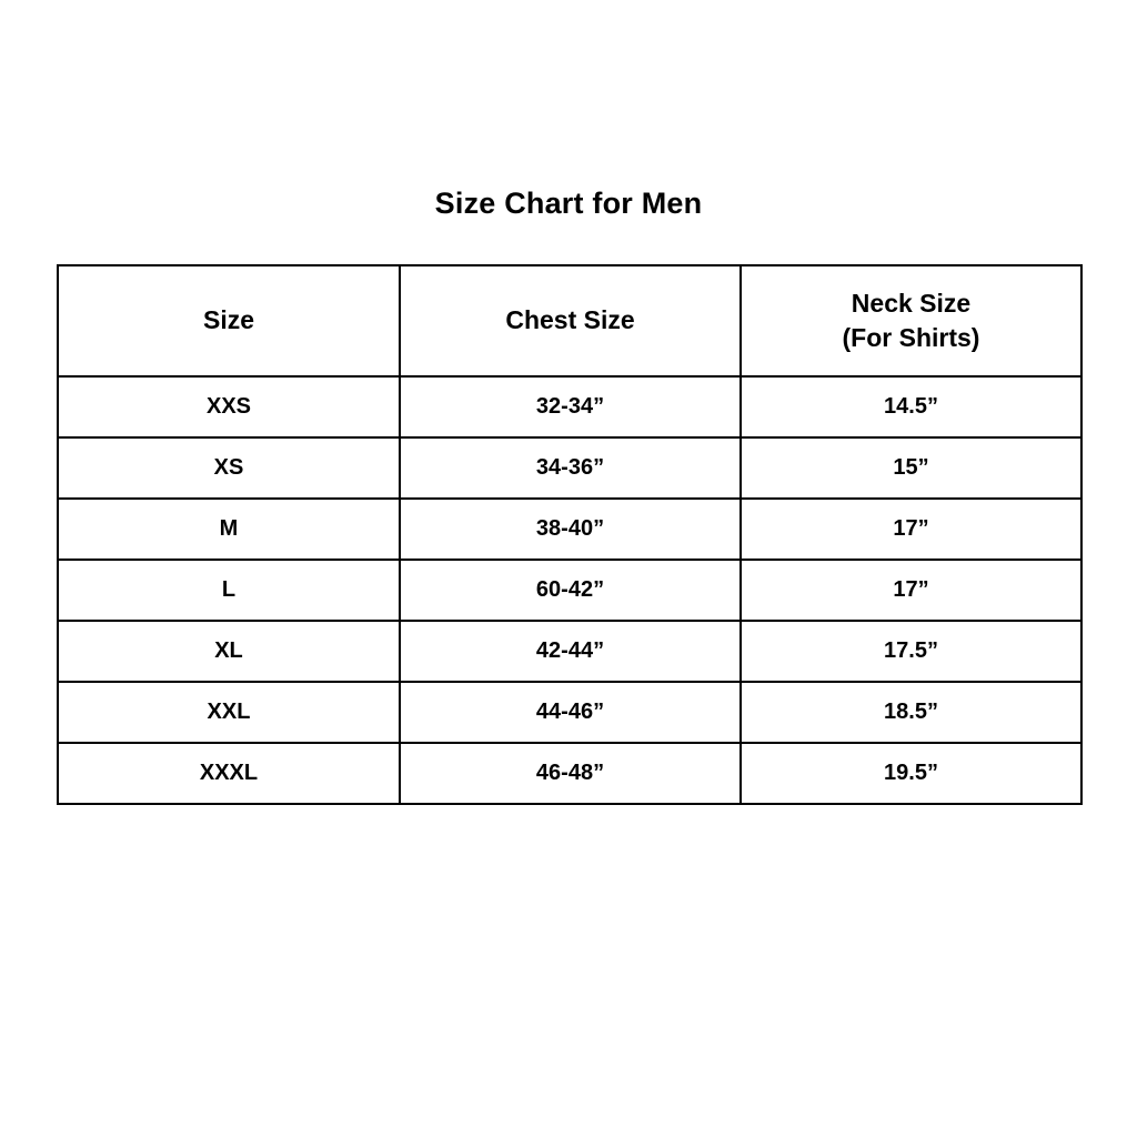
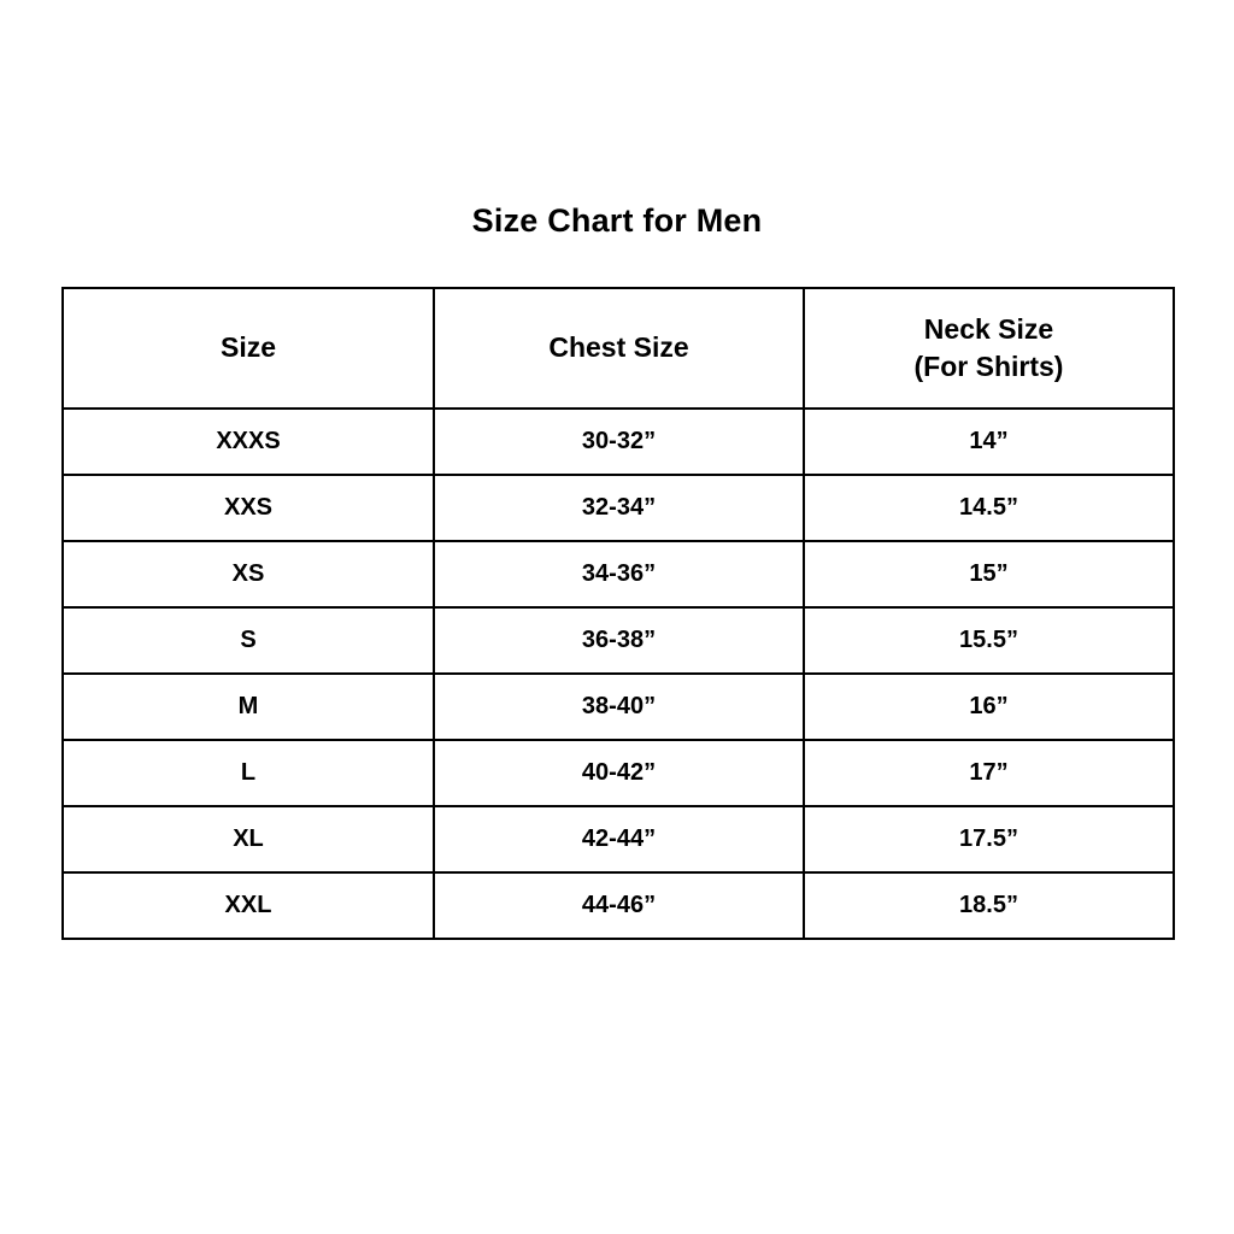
  Size Chart for Men
  Size	Chest Size	Neck Size (For Shirts)
+ XXXS	30-32”	14”
  XXS	32-34”	14.5”
  XS	34-36”	15”
+ S	36-38”	15.5”
- M	38-40”	17”
+ M	38-40”	16”
- L	60-42”	17”
+ L	40-42”	17”
  XL	42-44”	17.5”
  XXL	44-46”	18.5”
- XXXL	46-48”	19.5”
